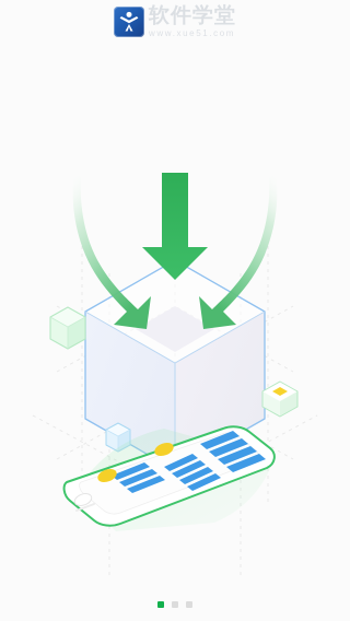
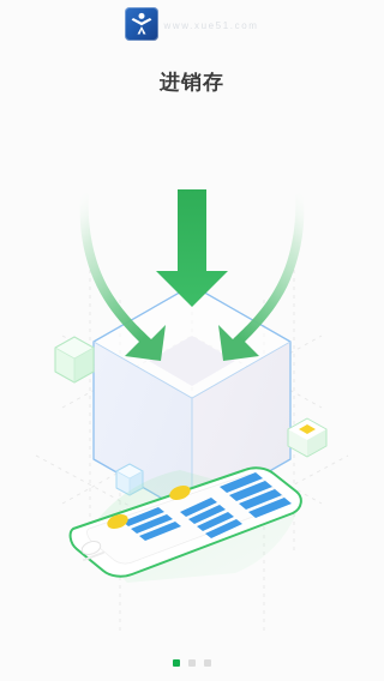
- 软件学堂
  www.xue51.com
+ 进销存
